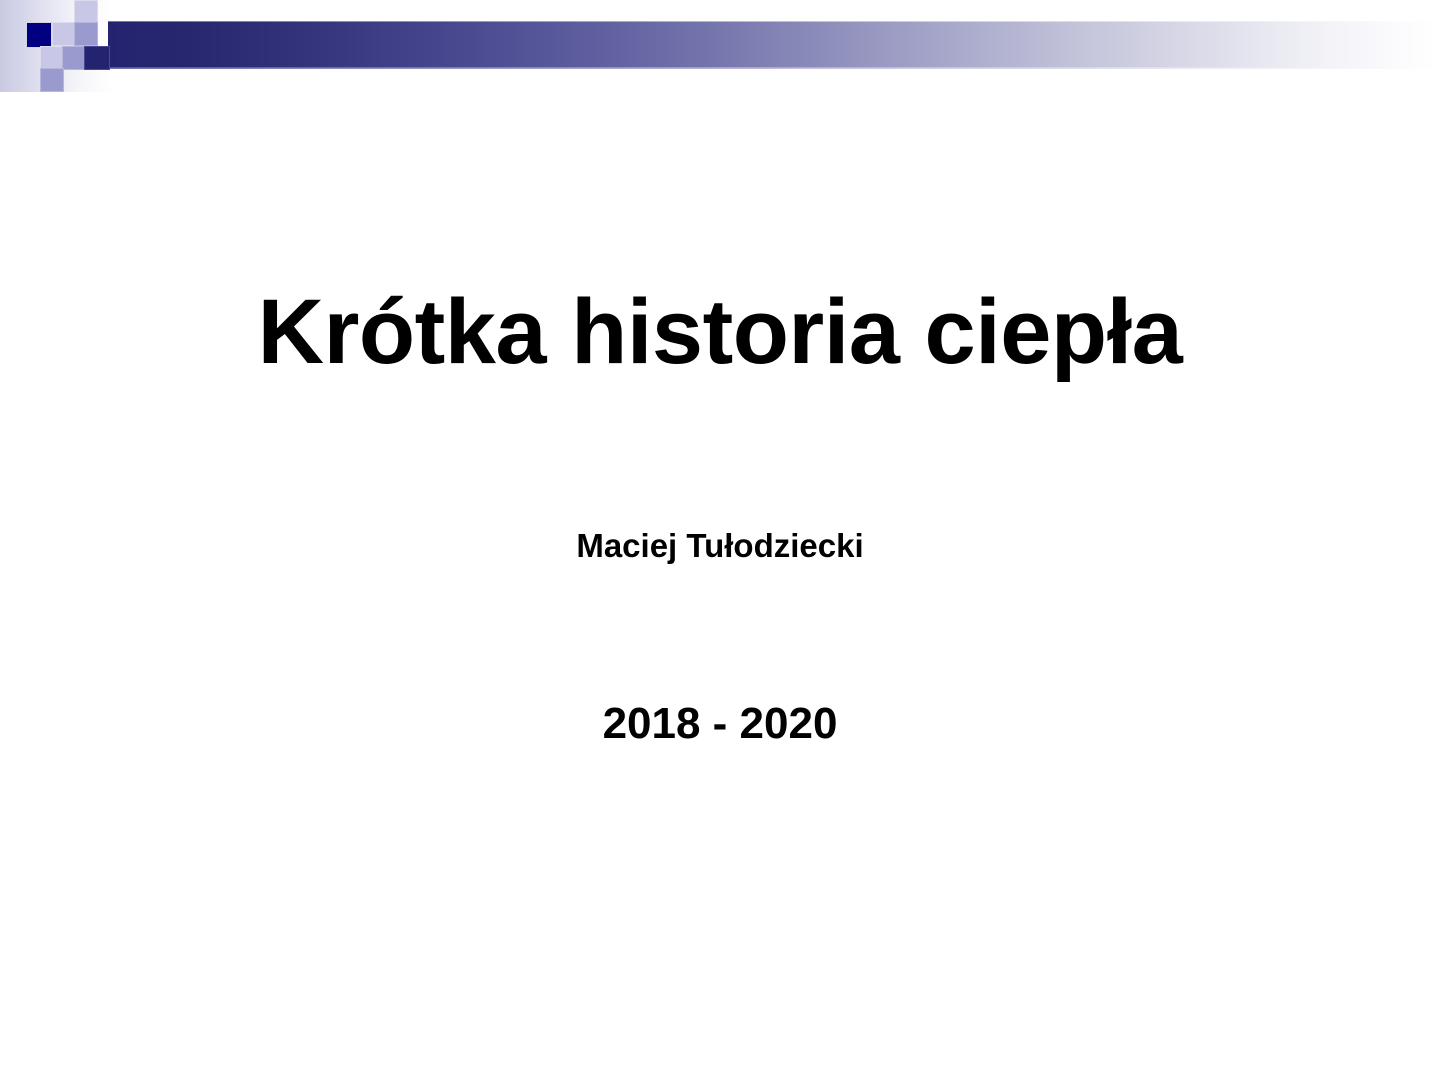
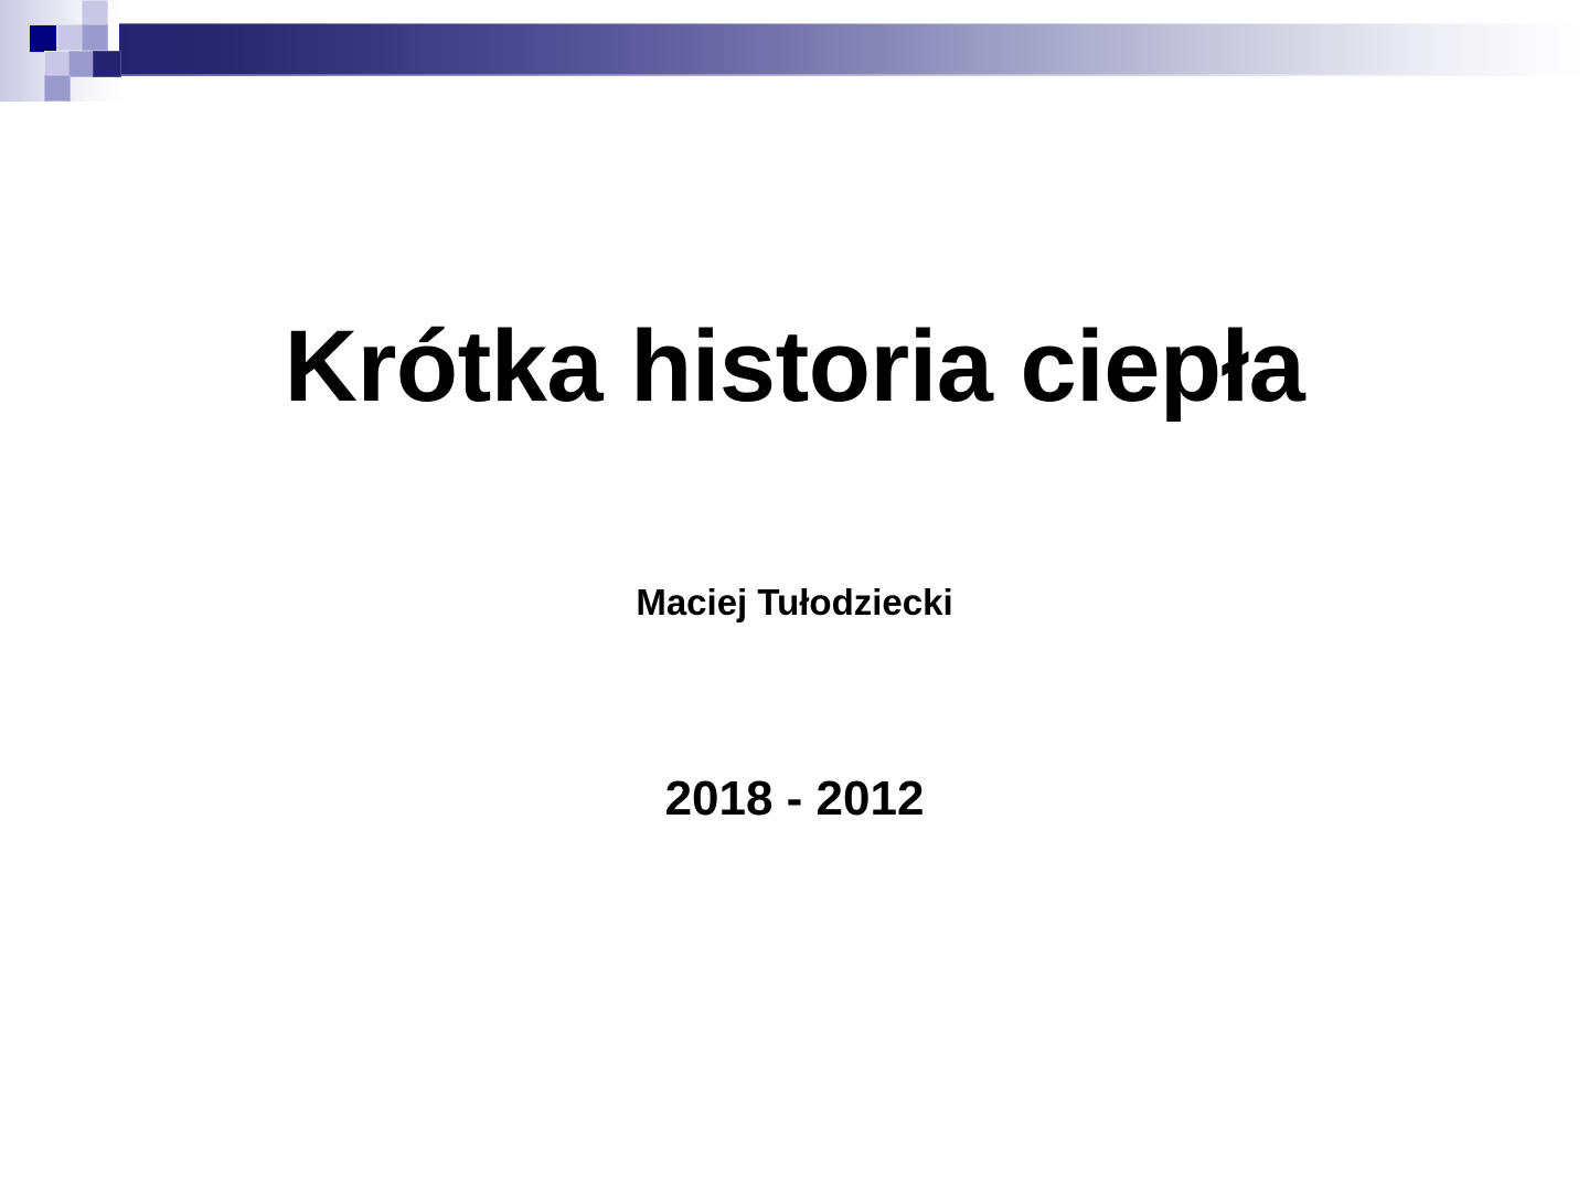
  Krótka historia ciepła
  Maciej Tułodziecki
- 2018 - 2020
+ 2018 - 2012
